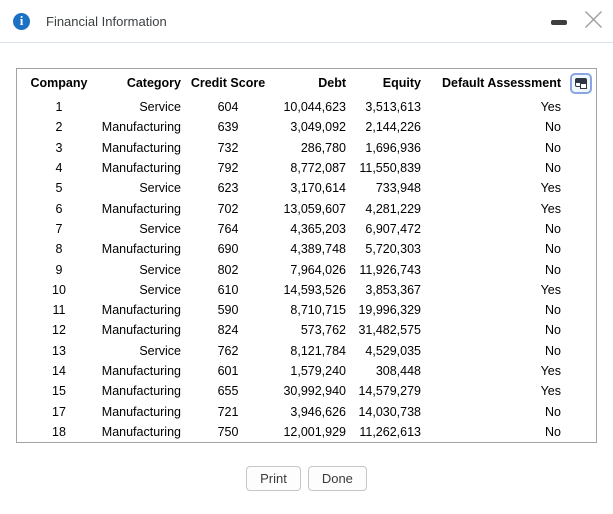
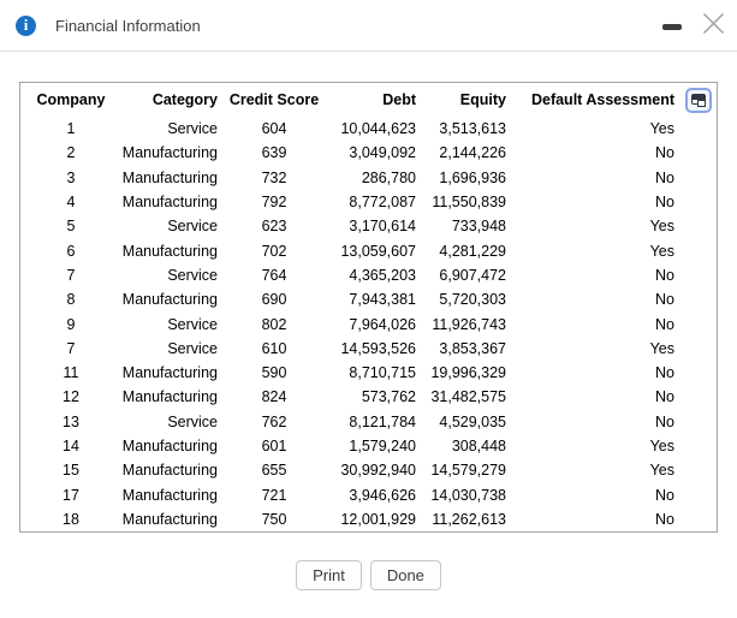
  i
  Financial Information
  Company	Category	Credit Score	Debt	Equity	Default Assessment
  1	Service	604	10,044,623	3,513,613	Yes
  2	Manufacturing	639	3,049,092	2,144,226	No
  3	Manufacturing	732	286,780	1,696,936	No
  4	Manufacturing	792	8,772,087	11,550,839	No
  5	Service	623	3,170,614	733,948	Yes
  6	Manufacturing	702	13,059,607	4,281,229	Yes
  7	Service	764	4,365,203	6,907,472	No
- 8	Manufacturing	690	4,389,748	5,720,303	No
+ 8	Manufacturing	690	7,943,381	5,720,303	No
  9	Service	802	7,964,026	11,926,743	No
- 10	Service	610	14,593,526	3,853,367	Yes
+ 7	Service	610	14,593,526	3,853,367	Yes
  11	Manufacturing	590	8,710,715	19,996,329	No
  12	Manufacturing	824	573,762	31,482,575	No
  13	Service	762	8,121,784	4,529,035	No
  14	Manufacturing	601	1,579,240	308,448	Yes
  15	Manufacturing	655	30,992,940	14,579,279	Yes
  17	Manufacturing	721	3,946,626	14,030,738	No
  18	Manufacturing	750	12,001,929	11,262,613	No
  Print
  Done
